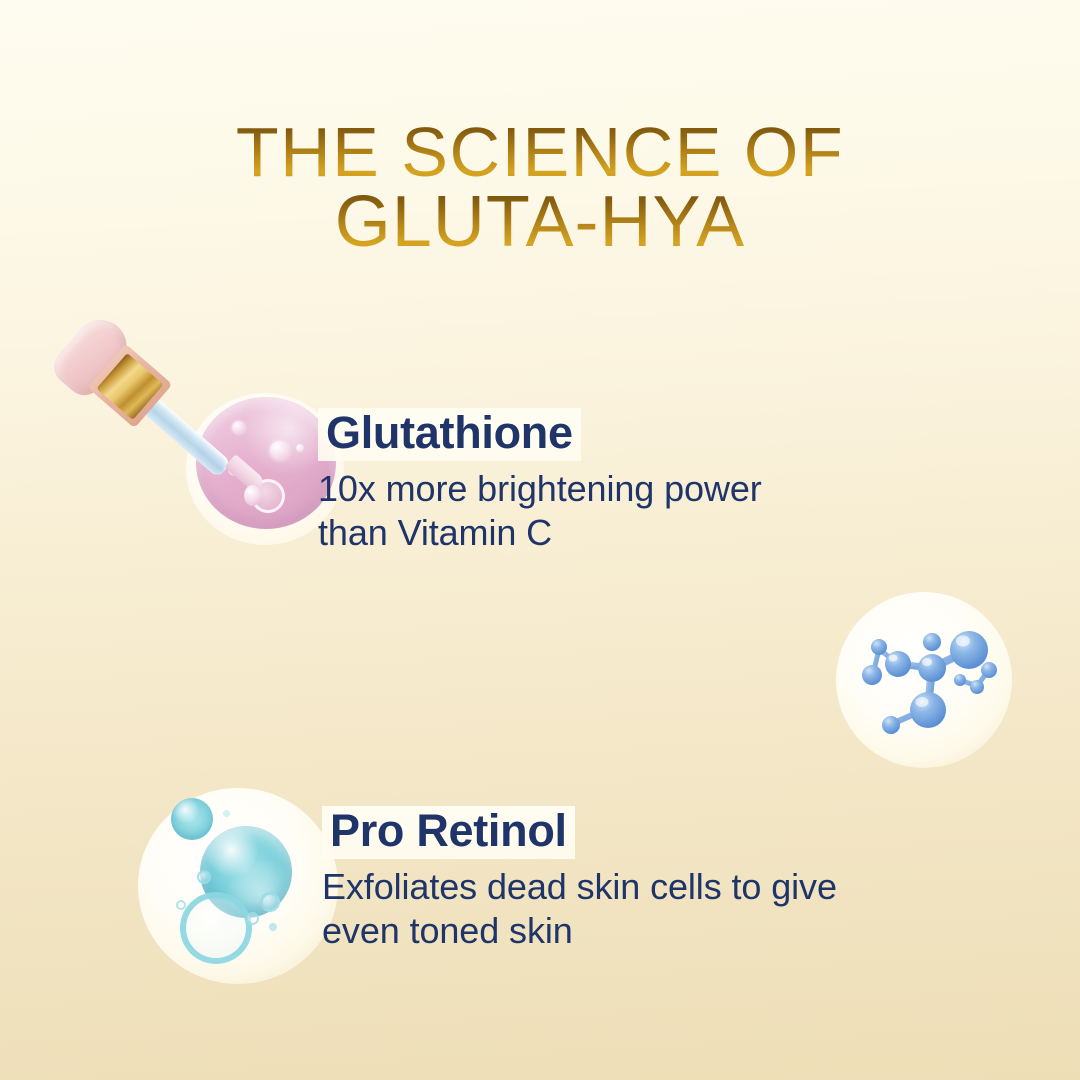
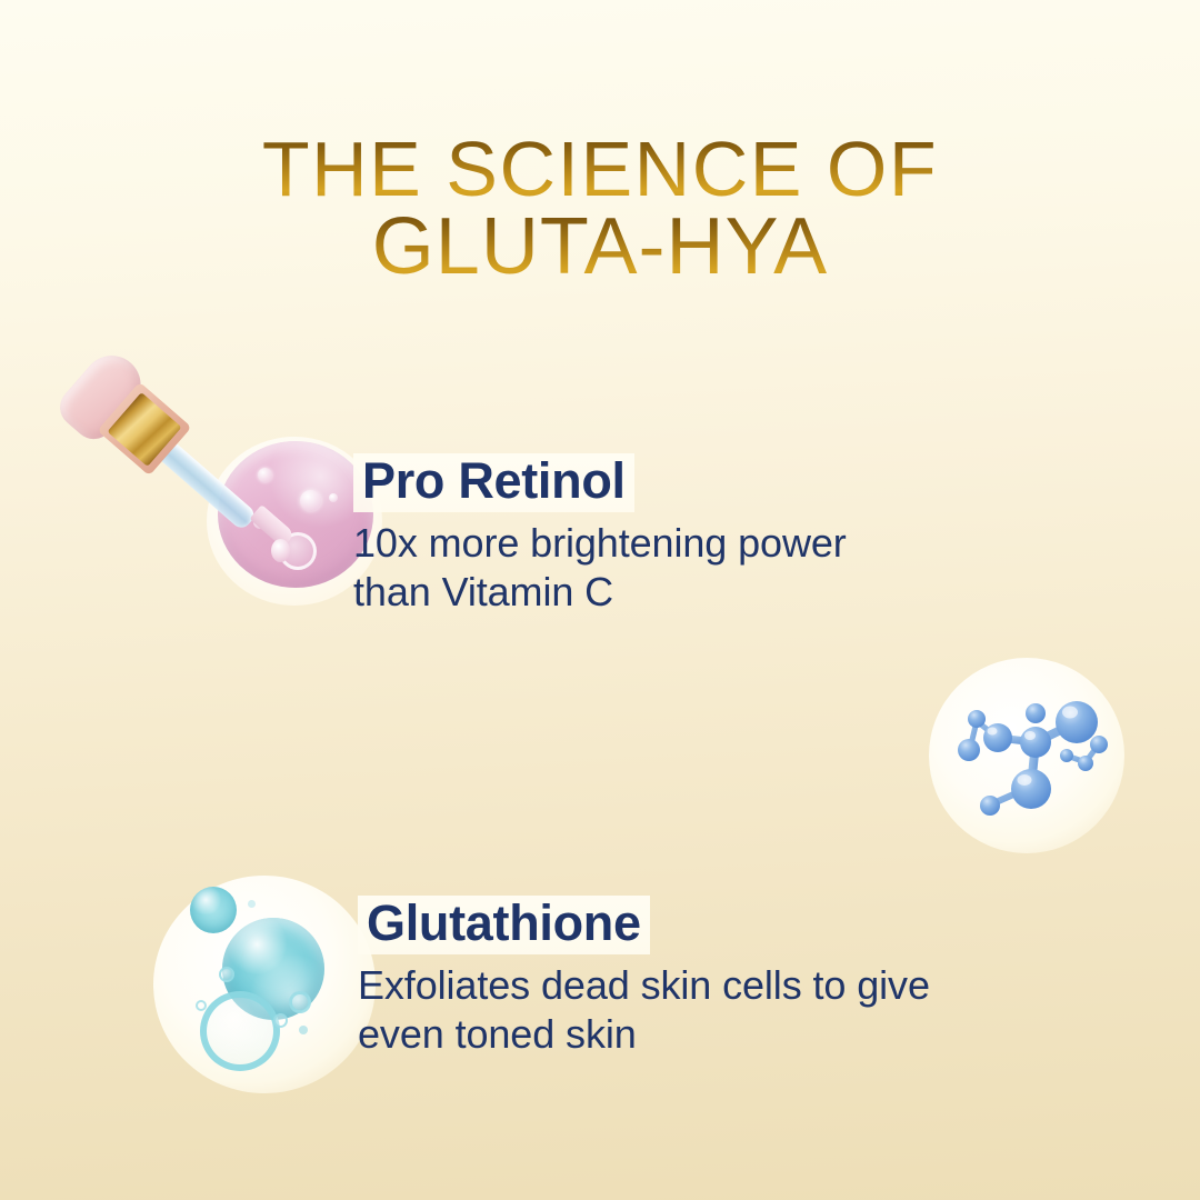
  THE SCIENCE OF
  GLUTA-HYA
- Glutathione
+ Pro Retinol
  10x more brightening power
  than Vitamin C
- Pro Retinol
+ Glutathione
  Exfoliates dead skin cells to give
  even toned skin
